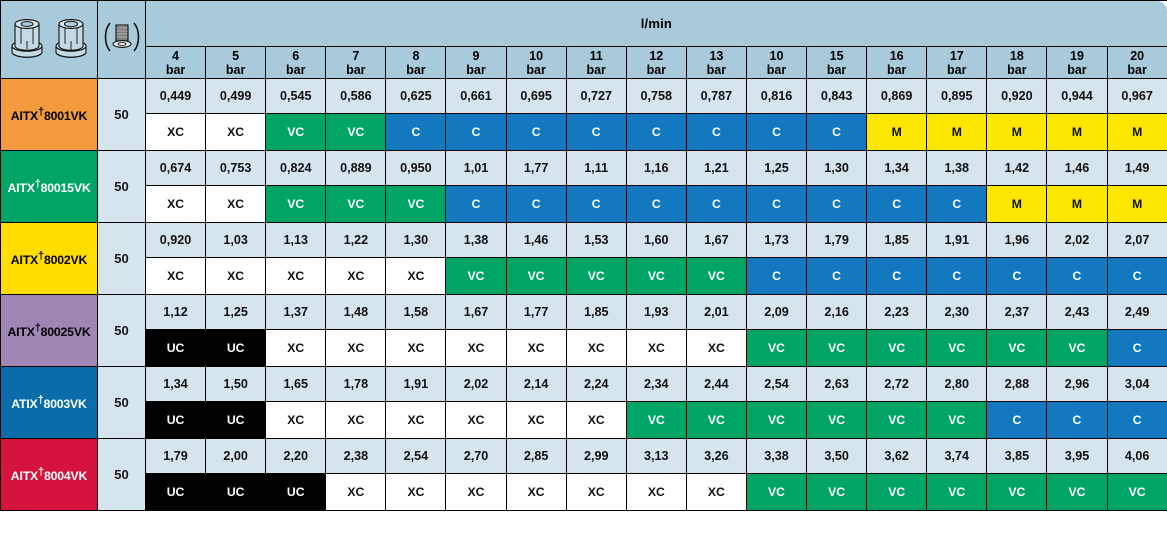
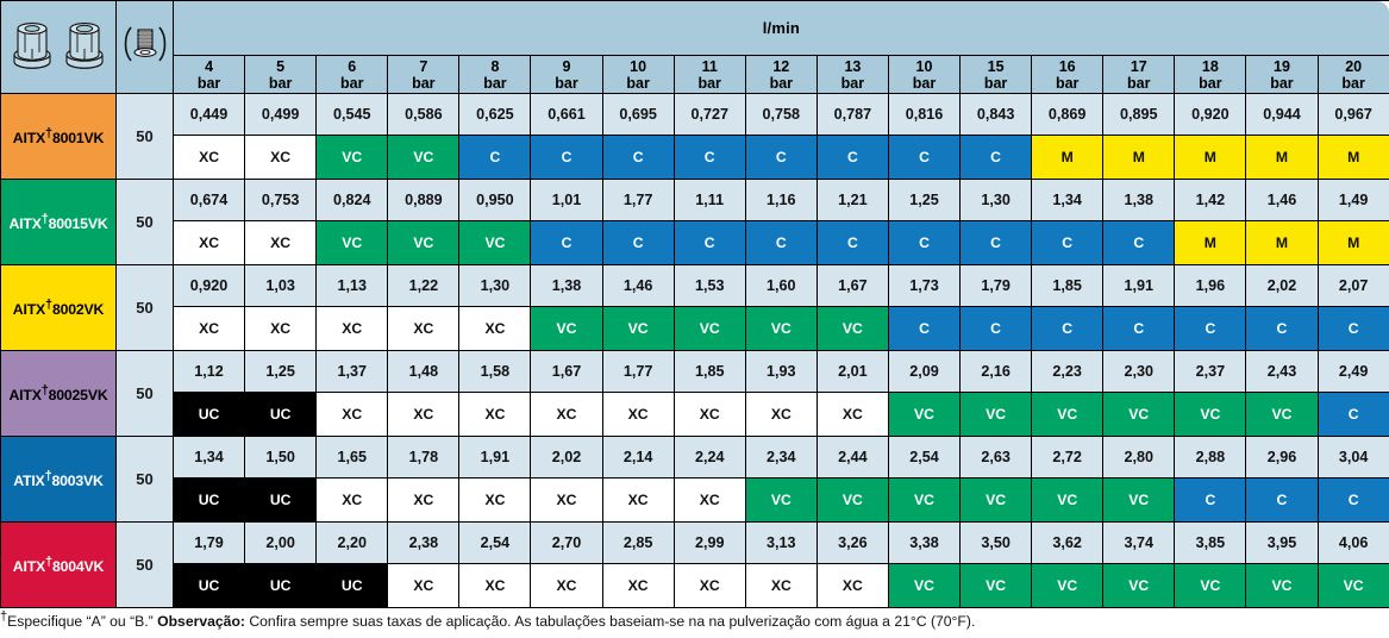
  		l/min
  4bar	5bar	6bar	7bar	8bar	9bar	10bar	11bar	12bar	13bar	10bar	15bar	16bar	17bar	18bar	19bar	20bar
  AITX†8001VK	50	0,449	0,499	0,545	0,586	0,625	0,661	0,695	0,727	0,758	0,787	0,816	0,843	0,869	0,895	0,920	0,944	0,967
  XC	XC	VC	VC	C	C	C	C	C	C	C	C	M	M	M	M	M
  AITX†80015VK	50	0,674	0,753	0,824	0,889	0,950	1,01	1,77	1,11	1,16	1,21	1,25	1,30	1,34	1,38	1,42	1,46	1,49
  XC	XC	VC	VC	VC	C	C	C	C	C	C	C	C	C	M	M	M
  AITX†8002VK	50	0,920	1,03	1,13	1,22	1,30	1,38	1,46	1,53	1,60	1,67	1,73	1,79	1,85	1,91	1,96	2,02	2,07
  XC	XC	XC	XC	XC	VC	VC	VC	VC	VC	C	C	C	C	C	C	C
  AITX†80025VK	50	1,12	1,25	1,37	1,48	1,58	1,67	1,77	1,85	1,93	2,01	2,09	2,16	2,23	2,30	2,37	2,43	2,49
  UC	UC	XC	XC	XC	XC	XC	XC	XC	XC	VC	VC	VC	VC	VC	VC	C
  ATIX†8003VK	50	1,34	1,50	1,65	1,78	1,91	2,02	2,14	2,24	2,34	2,44	2,54	2,63	2,72	2,80	2,88	2,96	3,04
  UC	UC	XC	XC	XC	XC	XC	XC	VC	VC	VC	VC	VC	VC	C	C	C
  AITX†8004VK	50	1,79	2,00	2,20	2,38	2,54	2,70	2,85	2,99	3,13	3,26	3,38	3,50	3,62	3,74	3,85	3,95	4,06
  UC	UC	UC	XC	XC	XC	XC	XC	XC	XC	VC	VC	VC	VC	VC	VC	VC
+ †Especifique “A” ou “B.” Observação: Confira sempre suas taxas de aplicação. As tabulações baseiam-se na na pulverização com água a 21°C (70°F).
